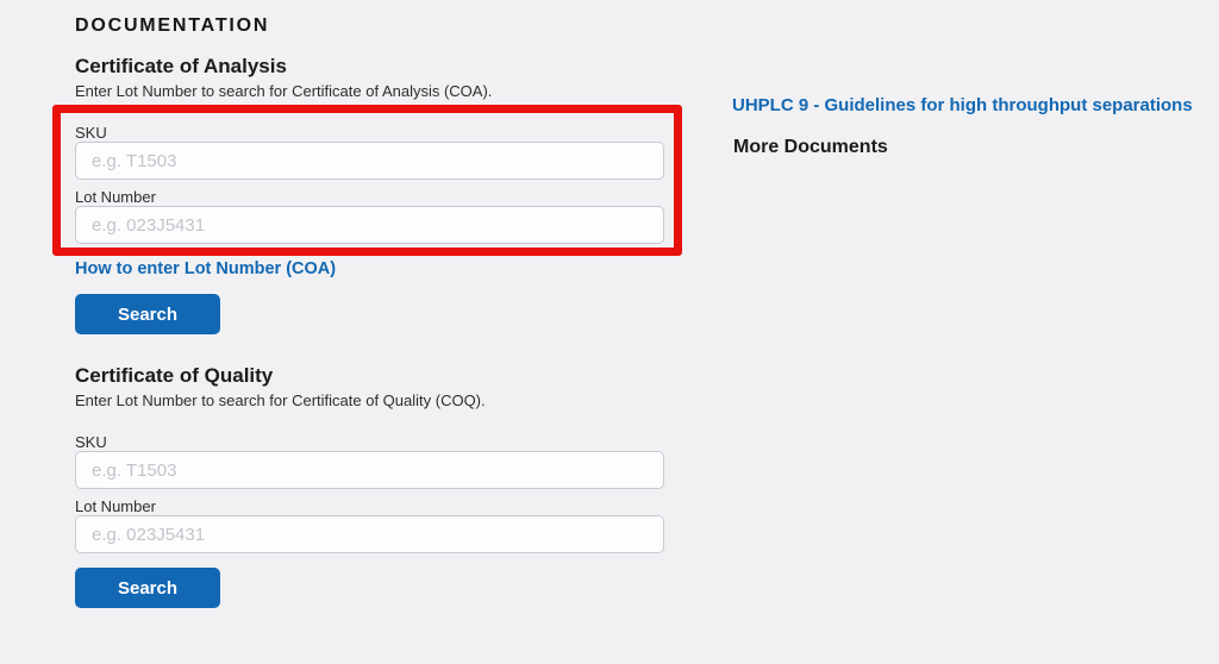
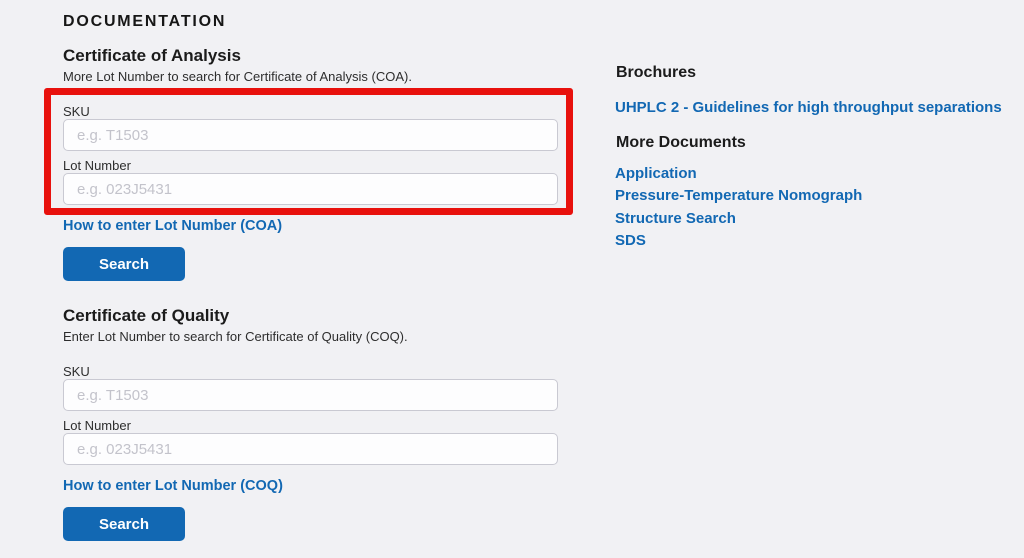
  DOCUMENTATION
  Certificate of Analysis
- Enter Lot Number to search for Certificate of Analysis (COA).
+ More Lot Number to search for Certificate of Analysis (COA).
  SKU
  e.g. T1503
  Lot Number
  e.g. 023J5431
  How to enter Lot Number (COA)
  Search
  Certificate of Quality
  Enter Lot Number to search for Certificate of Quality (COQ).
  SKU
  e.g. T1503
  Lot Number
  e.g. 023J5431
+ How to enter Lot Number (COQ)
  Search
+ Brochures
- UHPLC 9 - Guidelines for high throughput separations
+ UHPLC 2 - Guidelines for high throughput separations
  More Documents
+ Application
+ Pressure-Temperature Nomograph
+ Structure Search
+ SDS
